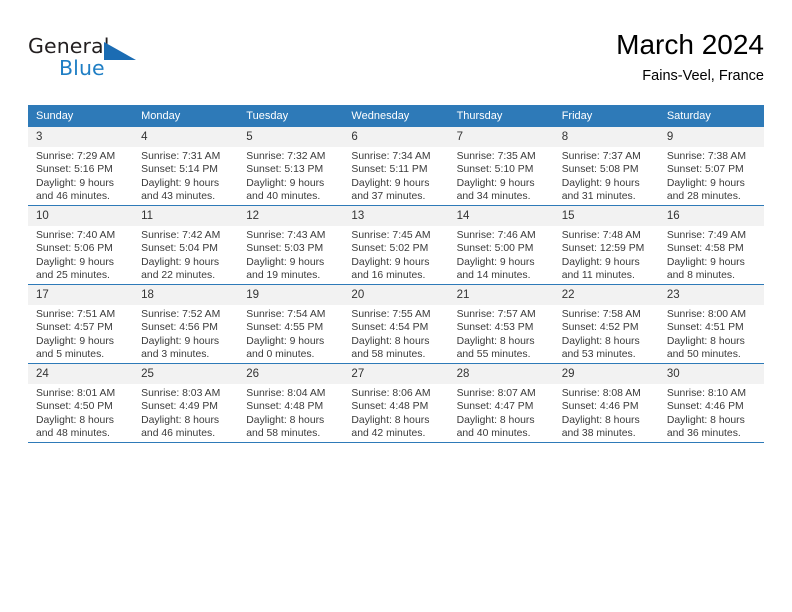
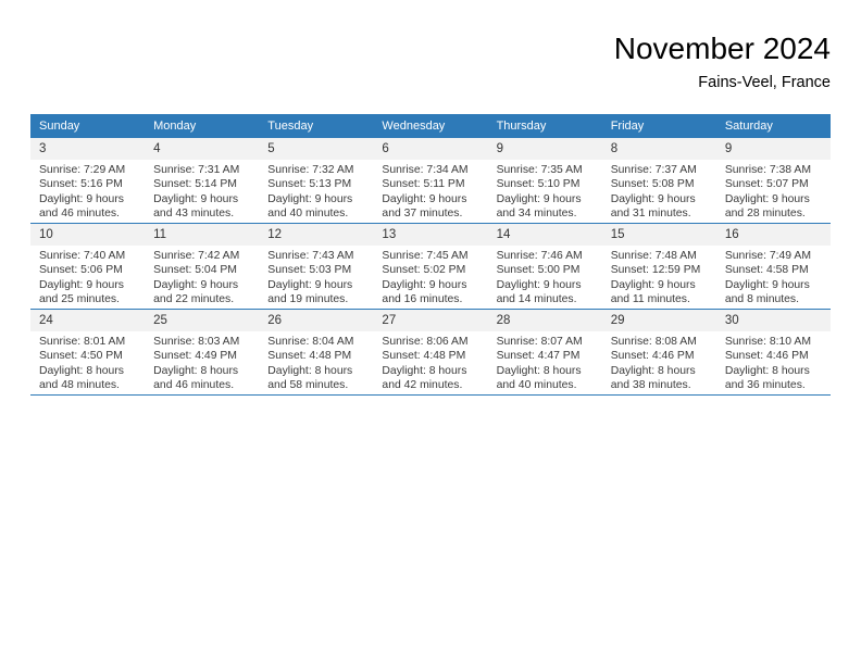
- General
- Blue
- March 2024
+ November 2024
  Fains-Veel, France
  Sunday	Monday	Tuesday	Wednesday	Thursday	Friday	Saturday
- 3Sunrise: 7:29 AMSunset: 5:16 PMDaylight: 9 hoursand 46 minutes.	4Sunrise: 7:31 AMSunset: 5:14 PMDaylight: 9 hoursand 43 minutes.	5Sunrise: 7:32 AMSunset: 5:13 PMDaylight: 9 hoursand 40 minutes.	6Sunrise: 7:34 AMSunset: 5:11 PMDaylight: 9 hoursand 37 minutes.	7Sunrise: 7:35 AMSunset: 5:10 PMDaylight: 9 hoursand 34 minutes.	8Sunrise: 7:37 AMSunset: 5:08 PMDaylight: 9 hoursand 31 minutes.	9Sunrise: 7:38 AMSunset: 5:07 PMDaylight: 9 hoursand 28 minutes.
+ 3Sunrise: 7:29 AMSunset: 5:16 PMDaylight: 9 hoursand 46 minutes.	4Sunrise: 7:31 AMSunset: 5:14 PMDaylight: 9 hoursand 43 minutes.	5Sunrise: 7:32 AMSunset: 5:13 PMDaylight: 9 hoursand 40 minutes.	6Sunrise: 7:34 AMSunset: 5:11 PMDaylight: 9 hoursand 37 minutes.	9Sunrise: 7:35 AMSunset: 5:10 PMDaylight: 9 hoursand 34 minutes.	8Sunrise: 7:37 AMSunset: 5:08 PMDaylight: 9 hoursand 31 minutes.	9Sunrise: 7:38 AMSunset: 5:07 PMDaylight: 9 hoursand 28 minutes.
  10Sunrise: 7:40 AMSunset: 5:06 PMDaylight: 9 hoursand 25 minutes.	11Sunrise: 7:42 AMSunset: 5:04 PMDaylight: 9 hoursand 22 minutes.	12Sunrise: 7:43 AMSunset: 5:03 PMDaylight: 9 hoursand 19 minutes.	13Sunrise: 7:45 AMSunset: 5:02 PMDaylight: 9 hoursand 16 minutes.	14Sunrise: 7:46 AMSunset: 5:00 PMDaylight: 9 hoursand 14 minutes.	15Sunrise: 7:48 AMSunset: 12:59 PMDaylight: 9 hoursand 11 minutes.	16Sunrise: 7:49 AMSunset: 4:58 PMDaylight: 9 hoursand 8 minutes.
- 17Sunrise: 7:51 AMSunset: 4:57 PMDaylight: 9 hoursand 5 minutes.	18Sunrise: 7:52 AMSunset: 4:56 PMDaylight: 9 hoursand 3 minutes.	19Sunrise: 7:54 AMSunset: 4:55 PMDaylight: 9 hoursand 0 minutes.	20Sunrise: 7:55 AMSunset: 4:54 PMDaylight: 8 hoursand 58 minutes.	21Sunrise: 7:57 AMSunset: 4:53 PMDaylight: 8 hoursand 55 minutes.	22Sunrise: 7:58 AMSunset: 4:52 PMDaylight: 8 hoursand 53 minutes.	23Sunrise: 8:00 AMSunset: 4:51 PMDaylight: 8 hoursand 50 minutes.
  24Sunrise: 8:01 AMSunset: 4:50 PMDaylight: 8 hoursand 48 minutes.	25Sunrise: 8:03 AMSunset: 4:49 PMDaylight: 8 hoursand 46 minutes.	26Sunrise: 8:04 AMSunset: 4:48 PMDaylight: 8 hoursand 58 minutes.	27Sunrise: 8:06 AMSunset: 4:48 PMDaylight: 8 hoursand 42 minutes.	28Sunrise: 8:07 AMSunset: 4:47 PMDaylight: 8 hoursand 40 minutes.	29Sunrise: 8:08 AMSunset: 4:46 PMDaylight: 8 hoursand 38 minutes.	30Sunrise: 8:10 AMSunset: 4:46 PMDaylight: 8 hoursand 36 minutes.
